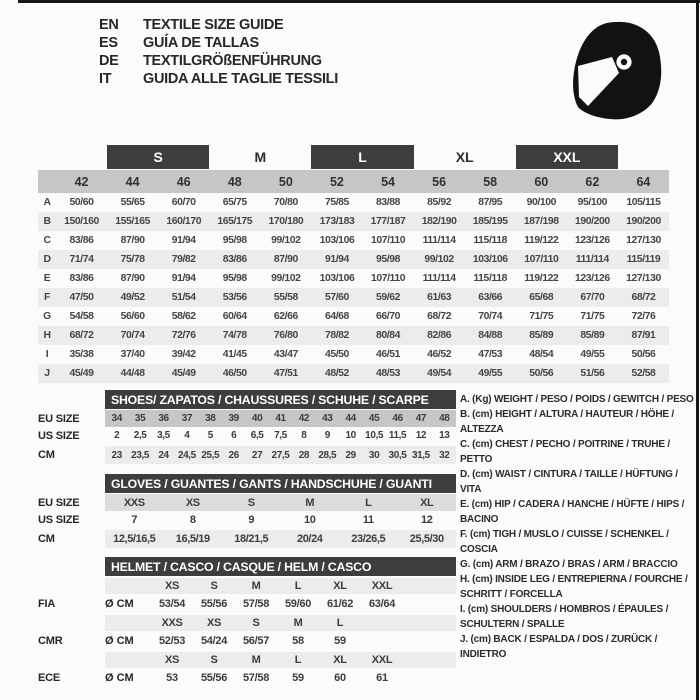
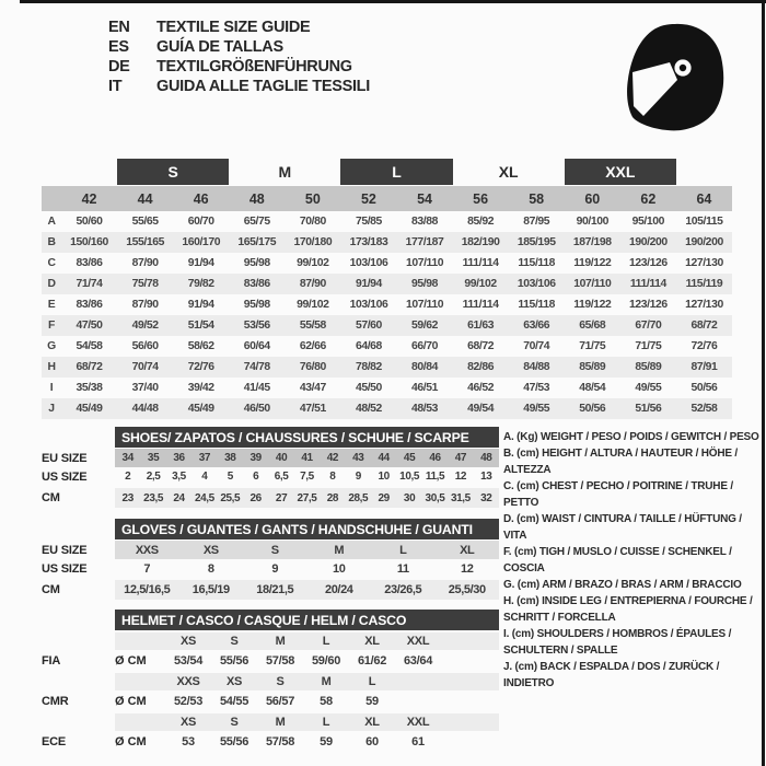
  EN
  TEXTILE SIZE GUIDE
  ES
  GUÍA DE TALLAS
  DE
  TEXTILGRÖßENFÜHRUNG
  IT
  GUIDA ALLE TAGLIE TESSILI
  S
  M
  L
  XL
  XXL
  42
  44
  46
  48
  50
  52
  54
  56
  58
  60
  62
  64
  A
  50/60
  55/65
  60/70
  65/75
  70/80
  75/85
  83/88
  85/92
  87/95
  90/100
  95/100
  105/115
  B
  150/160
  155/165
  160/170
  165/175
  170/180
  173/183
  177/187
  182/190
  185/195
  187/198
  190/200
  190/200
  C
  83/86
  87/90
  91/94
  95/98
  99/102
  103/106
  107/110
  111/114
  115/118
  119/122
  123/126
  127/130
  D
  71/74
  75/78
  79/82
  83/86
  87/90
  91/94
  95/98
  99/102
  103/106
  107/110
  111/114
  115/119
  E
  83/86
  87/90
  91/94
  95/98
  99/102
  103/106
  107/110
  111/114
  115/118
  119/122
  123/126
  127/130
  F
  47/50
  49/52
  51/54
  53/56
  55/58
  57/60
  59/62
  61/63
  63/66
  65/68
  67/70
  68/72
  G
  54/58
  56/60
  58/62
  60/64
  62/66
  64/68
  66/70
  68/72
  70/74
  71/75
  71/75
  72/76
  H
  68/72
  70/74
  72/76
  74/78
  76/80
  78/82
  80/84
  82/86
  84/88
  85/89
  85/89
  87/91
  I
  35/38
  37/40
  39/42
  41/45
  43/47
  45/50
  46/51
  46/52
  47/53
  48/54
  49/55
  50/56
  J
  45/49
  44/48
  45/49
  46/50
  47/51
  48/52
  48/53
  49/54
  49/55
  50/56
  51/56
  52/58
  SHOES/ ZAPATOS / CHAUSSURES / SCHUHE / SCARPE
  EU SIZE
  34
  35
  36
  37
  38
  39
  40
  41
  42
  43
  44
  45
  46
  47
  48
  US SIZE
  2
  2,5
  3,5
  4
  5
  6
  6,5
  7,5
  8
  9
  10
  10,5
  11,5
  12
  13
  CM
  23
  23,5
  24
  24,5
  25,5
  26
  27
  27,5
  28
  28,5
  29
  30
  30,5
  31,5
  32
  GLOVES / GUANTES / GANTS / HANDSCHUHE / GUANTI
  EU SIZE
  XXS
  XS
  S
  M
  L
  XL
  US SIZE
  7
  8
  9
  10
  11
  12
  CM
  12,5/16,5
  16,5/19
  18/21,5
  20/24
  23/26,5
  25,5/30
  HELMET / CASCO / CASQUE / HELM / CASCO
  XS
  S
  M
  L
  XL
  XXL
  FIA
  Ø CM
  53/54
  55/56
  57/58
  59/60
  61/62
  63/64
  XXS
  XS
  S
  M
  L
  CMR
  Ø CM
  52/53
- 54/24
+ 54/55
  56/57
  58
  59
  XS
  S
  M
  L
  XL
  XXL
  ECE
  Ø CM
  53
  55/56
  57/58
  59
  60
  61
  A. (Kg) WEIGHT / PESO / POIDS / GEWITCH / PESO
  B. (cm) HEIGHT / ALTURA / HAUTEUR / HÖHE / ALTEZZA
  C. (cm) CHEST / PECHO / POITRINE / TRUHE / PETTO
  D. (cm) WAIST / CINTURA / TAILLE / HÜFTUNG / VITA
- E. (cm) HIP / CADERA / HANCHE / HÜFTE / HIPS / BACINO
  F. (cm) TIGH / MUSLO / CUISSE / SCHENKEL / COSCIA
  G. (cm) ARM / BRAZO / BRAS / ARM / BRACCIO
  H. (cm) INSIDE LEG / ENTREPIERNA / FOURCHE / SCHRITT / FORCELLA
  I. (cm) SHOULDERS / HOMBROS / ÉPAULES / SCHULTERN / SPALLE
  J. (cm) BACK / ESPALDA / DOS / ZURÜCK / INDIETRO
